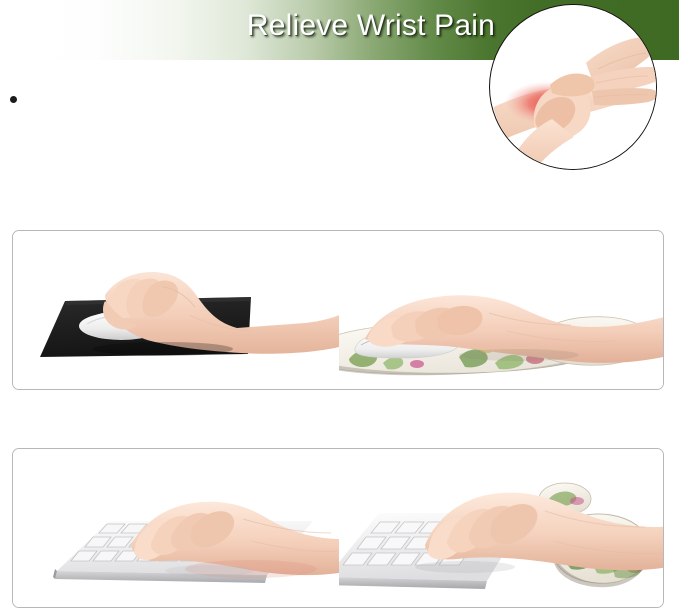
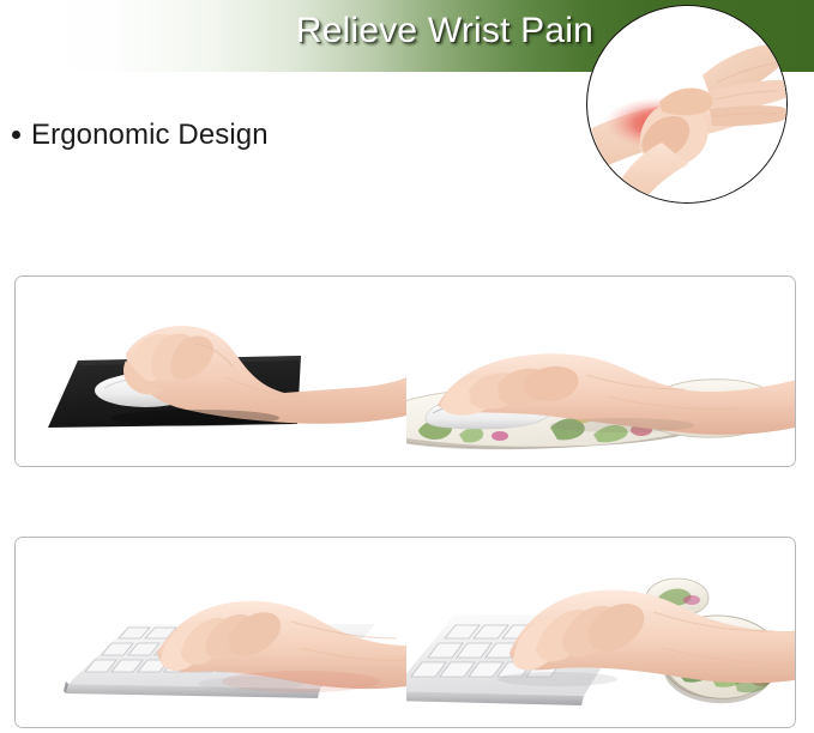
  Relieve Wrist Pain
+ Ergonomic Design
